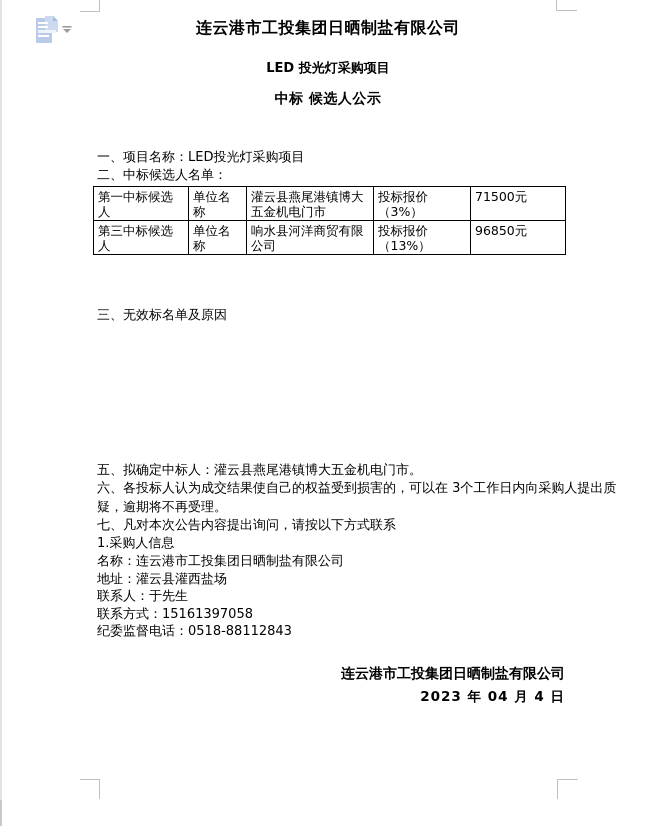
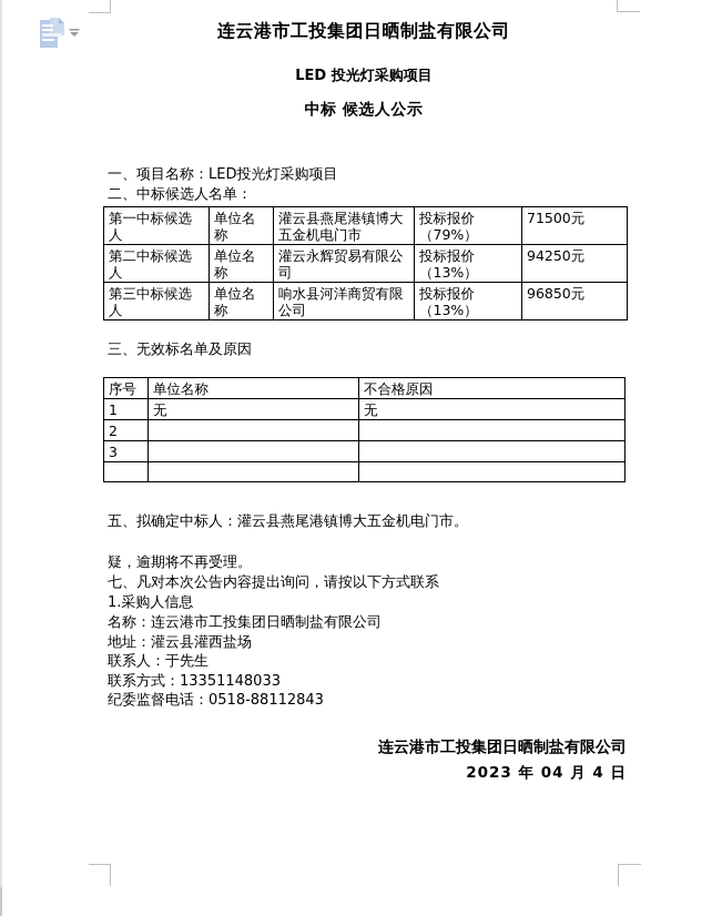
  连云港市工投集团日晒制盐有限公司
  LED 投光灯采购项目
  中标 候选人公示
  一、项目名称：LED投光灯采购项目
  二、中标候选人名单：
- 第一中标候选人	单位名称	灌云县燕尾港镇博大五金机电门市	投标报价（3%）	71500元
+ 第一中标候选人	单位名称	灌云县燕尾港镇博大五金机电门市	投标报价（79%）	71500元
+ 第二中标候选人	单位名称	灌云永辉贸易有限公司	投标报价（13%）	94250元
  第三中标候选人	单位名称	响水县河洋商贸有限公司	投标报价（13%）	96850元
  三、无效标名单及原因
+ 序号	单位名称	不合格原因
+ 1	无	无
+ 2
+ 3
  五、拟确定中标人：灌云县燕尾港镇博大五金机电门市。
- 六、各投标人认为成交结果使自己的权益受到损害的，可以在 3个工作日内向采购人提出质
  疑，逾期将不再受理。
  七、凡对本次公告内容提出询问，请按以下方式联系
  1.采购人信息
  名称：连云港市工投集团日晒制盐有限公司
  地址：灌云县灌西盐场
  联系人：于先生
- 联系方式：15161397058
+ 联系方式：13351148033
  纪委监督电话：0518-88112843
  连云港市工投集团日晒制盐有限公司
  2023 年 04 月 4 日
